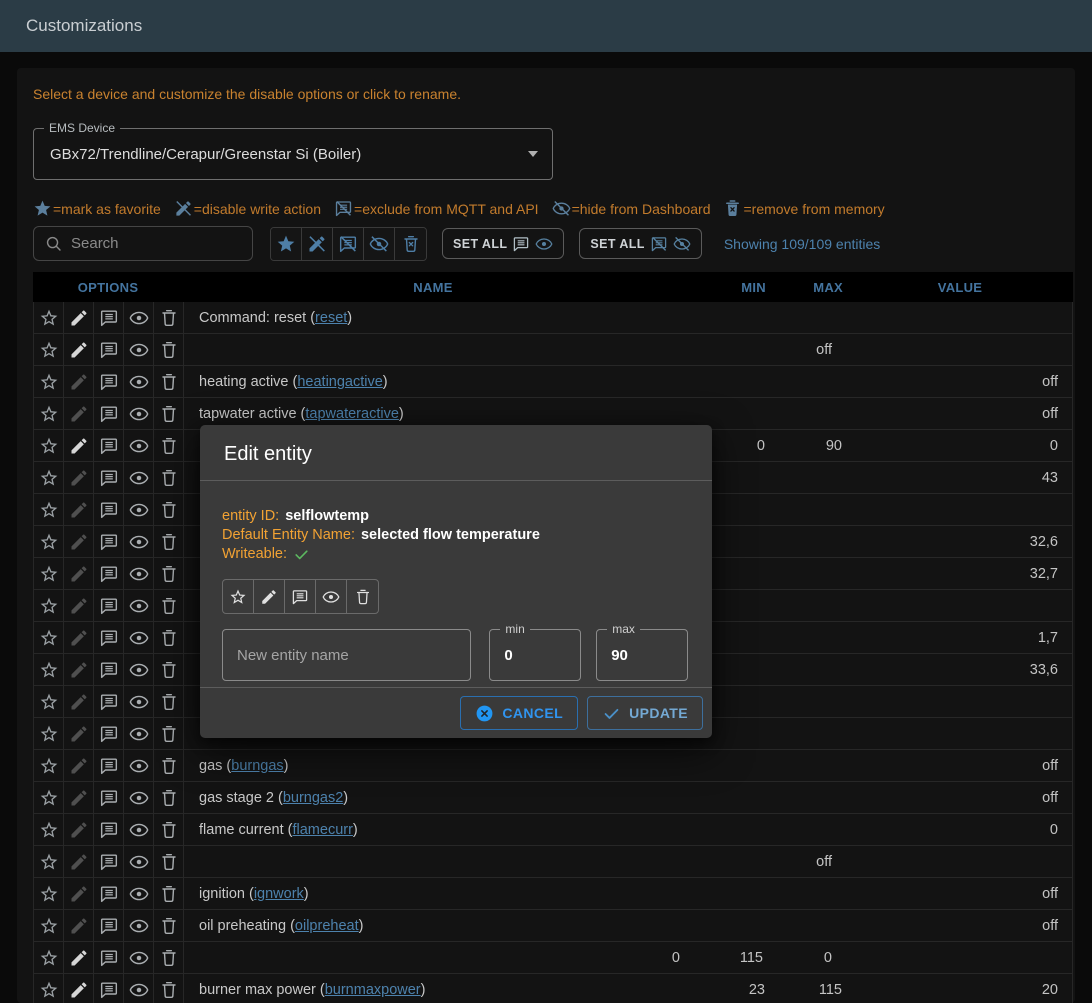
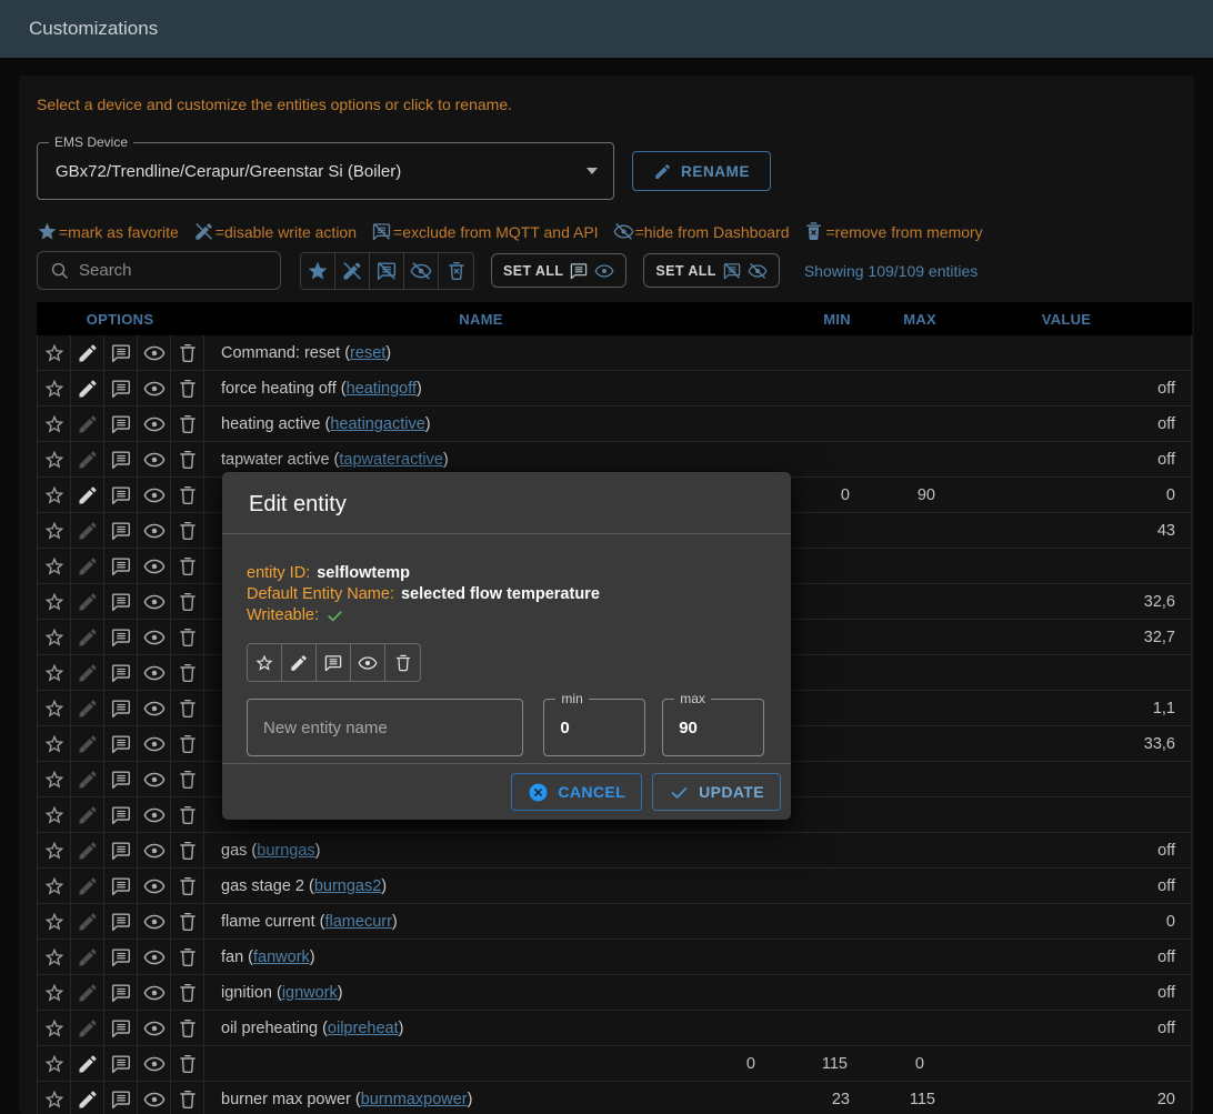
  Customizations
- Select a device and customize the disable options or click to rename.
+ Select a device and customize the entities options or click to rename.
  EMS Device
  GBx72/Trendline/Cerapur/Greenstar Si (Boiler)
+ RENAME
  =mark as favorite
  =disable write action
  =exclude from MQTT and API
  =hide from Dashboard
  =remove from memory
  Search
  SET ALL
  SET ALL
  Showing 109/109 entities
  OPTIONS
  NAME
  MIN
  MAX
  VALUE
  Command: reset (reset)
+ force heating off (heatingoff)
  off
  heating active (heatingactive)
  off
  tapwater active (tapwateractive)
  off
  0
  90
  0
  43
  32,6
  32,7
- 1,7
+ 1,1
  33,6
  gas (burngas)
  off
  gas stage 2 (burngas2)
  off
  flame current (flamecurr)
  0
+ fan (fanwork)
  off
  ignition (ignwork)
  off
  oil preheating (oilpreheat)
  off
  0
  115
  0
  burner max power (burnmaxpower)
  23
  115
  20
  Edit entity
  entity ID:
  selflowtemp
  Default Entity Name:
  selected flow temperature
  Writeable:
  New entity name
  min
  0
  max
  90
  CANCEL
  UPDATE
